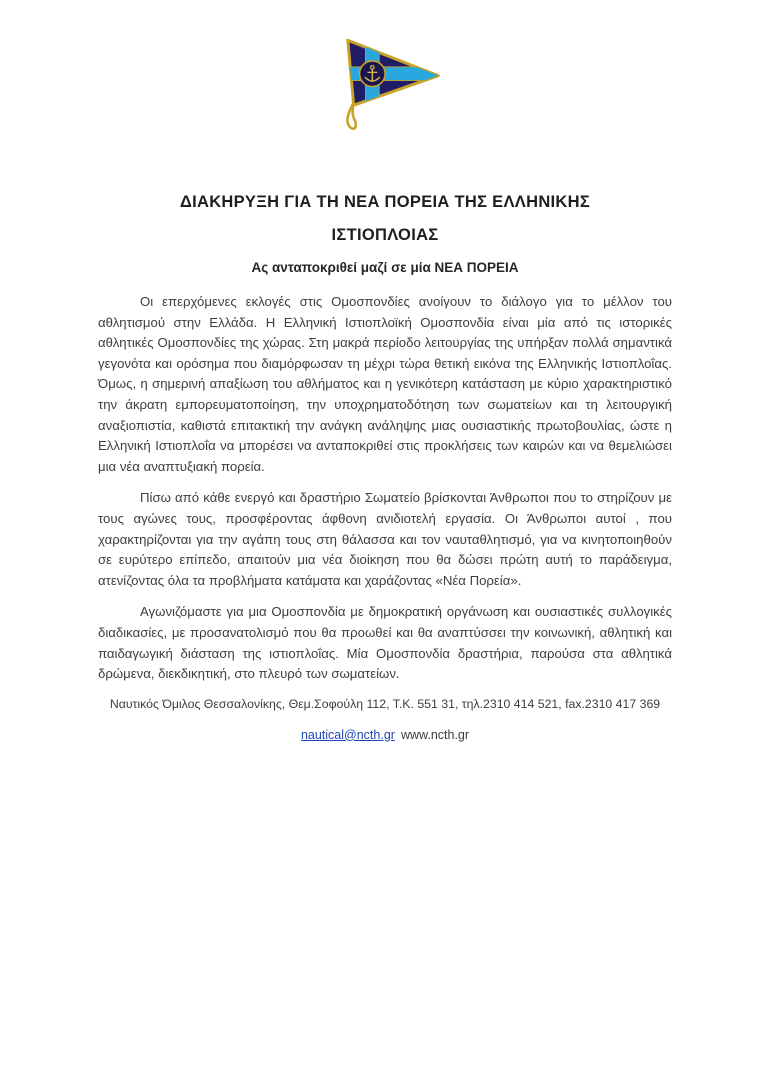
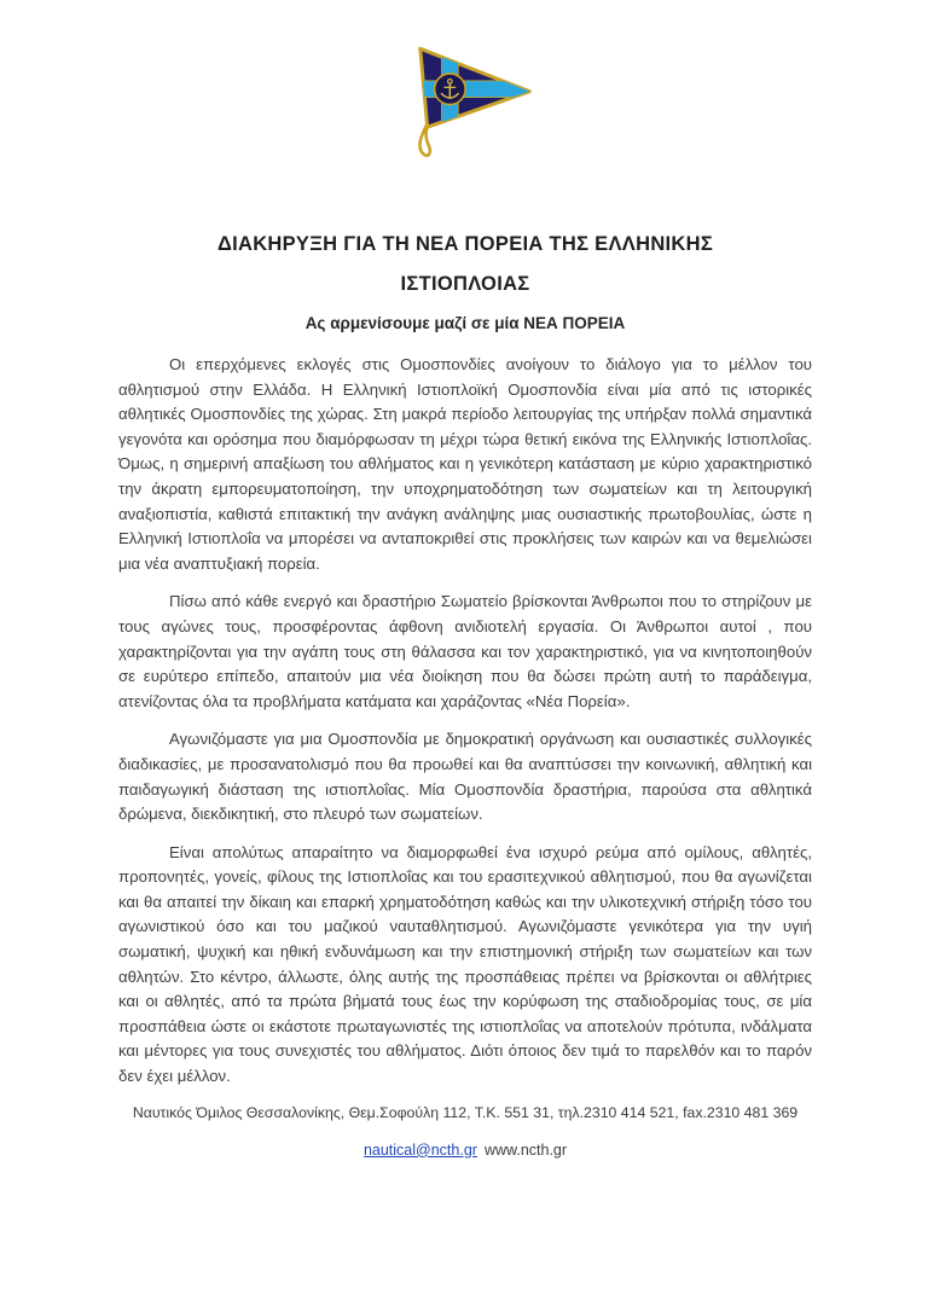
  ΔΙΑΚΗΡΥΞΗ ΓΙΑ ΤΗ ΝΕΑ ΠΟΡΕΙΑ ΤΗΣ ΕΛΛΗΝΙΚΗΣ
  ΙΣΤΙΟΠΛΟΙΑΣ
- Ας ανταποκριθεί μαζί σε μία ΝΕΑ ΠΟΡΕΙΑ
+ Ας αρμενίσουμε μαζί σε μία ΝΕΑ ΠΟΡΕΙΑ
  Οι επερχόμενες εκλογές στις Ομοσπονδίες ανοίγουν το διάλογο για το μέλλον του αθλητισμού στην Ελλάδα. Η Ελληνική Ιστιοπλοϊκή Ομοσπονδία είναι μία από τις ιστορικές αθλητικές Ομοσπονδίες της χώρας. Στη μακρά περίοδο λειτουργίας της υπήρξαν πολλά σημαντικά γεγονότα και ορόσημα που διαμόρφωσαν τη μέχρι τώρα θετική εικόνα της Ελληνικής Ιστιοπλοΐας. Όμως, η σημερινή απαξίωση του αθλήματος και η γενικότερη κατάσταση με κύριο χαρακτηριστικό την άκρατη εμπορευματοποίηση, την υποχρηματοδότηση των σωματείων και τη λειτουργική αναξιοπιστία, καθιστά επιτακτική την ανάγκη ανάληψης μιας ουσιαστικής πρωτοβουλίας, ώστε η Ελληνική Ιστιοπλοΐα να μπορέσει να ανταποκριθεί στις προκλήσεις των καιρών και να θεμελιώσει μια νέα αναπτυξιακή πορεία.
- Πίσω από κάθε ενεργό και δραστήριο Σωματείο βρίσκονται Άνθρωποι που το στηρίζουν με τους αγώνες τους, προσφέροντας άφθονη ανιδιοτελή εργασία. Οι Άνθρωποι αυτοί , που χαρακτηρίζονται για την αγάπη τους στη θάλασσα και τον ναυταθλητισμό, για να κινητοποιηθούν σε ευρύτερο επίπεδο, απαιτούν μια νέα διοίκηση που θα δώσει πρώτη αυτή το παράδειγμα, ατενίζοντας όλα τα προβλήματα κατάματα και χαράζοντας «Νέα Πορεία».
+ Πίσω από κάθε ενεργό και δραστήριο Σωματείο βρίσκονται Άνθρωποι που το στηρίζουν με τους αγώνες τους, προσφέροντας άφθονη ανιδιοτελή εργασία. Οι Άνθρωποι αυτοί , που χαρακτηρίζονται για την αγάπη τους στη θάλασσα και τον χαρακτηριστικό, για να κινητοποιηθούν σε ευρύτερο επίπεδο, απαιτούν μια νέα διοίκηση που θα δώσει πρώτη αυτή το παράδειγμα, ατενίζοντας όλα τα προβλήματα κατάματα και χαράζοντας «Νέα Πορεία».
  Αγωνιζόμαστε για μια Ομοσπονδία με δημοκρατική οργάνωση και ουσιαστικές συλλογικές διαδικασίες, με προσανατολισμό που θα προωθεί και θα αναπτύσσει την κοινωνική, αθλητική και παιδαγωγική διάσταση της ιστιοπλοΐας. Μία Ομοσπονδία δραστήρια, παρούσα στα αθλητικά δρώμενα, διεκδικητική, στο πλευρό των σωματείων.
+ Είναι απολύτως απαραίτητο να διαμορφωθεί ένα ισχυρό ρεύμα από ομίλους, αθλητές, προπονητές, γονείς, φίλους της Ιστιοπλοΐας και του ερασιτεχνικού αθλητισμού, που θα αγωνίζεται και θα απαιτεί την δίκαιη και επαρκή χρηματοδότηση καθώς και την υλικοτεχνική στήριξη τόσο του αγωνιστικού όσο και του μαζικού ναυταθλητισμού. Αγωνιζόμαστε γενικότερα για την υγιή σωματική, ψυχική και ηθική ενδυνάμωση και την επιστημονική στήριξη των σωματείων και των αθλητών. Στο κέντρο, άλλωστε, όλης αυτής της προσπάθειας πρέπει να βρίσκονται οι αθλήτριες και οι αθλητές, από τα πρώτα βήματά τους έως την κορύφωση της σταδιοδρομίας τους, σε μία προσπάθεια ώστε οι εκάστοτε πρωταγωνιστές της ιστιοπλοΐας να αποτελούν πρότυπα, ινδάλματα και μέντορες για τους συνεχιστές του αθλήματος. Διότι όποιος δεν τιμά το παρελθόν και το παρόν δεν έχει μέλλον.
- Ναυτικός Όμιλος Θεσσαλονίκης, Θεμ.Σοφούλη 112, Τ.Κ. 551 31, τηλ.2310 414 521, fax.2310 417 369
+ Ναυτικός Όμιλος Θεσσαλονίκης, Θεμ.Σοφούλη 112, Τ.Κ. 551 31, τηλ.2310 414 521, fax.2310 481 369
  nautical@ncth.gr www.ncth.gr
